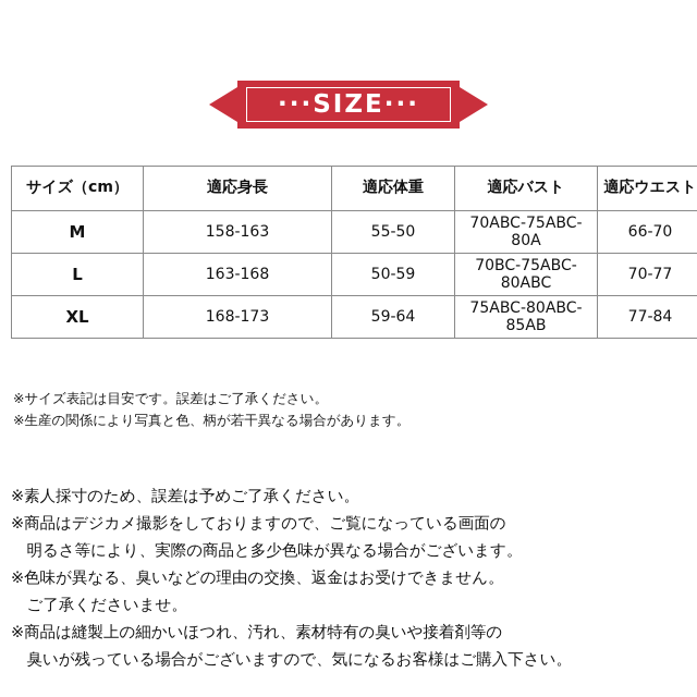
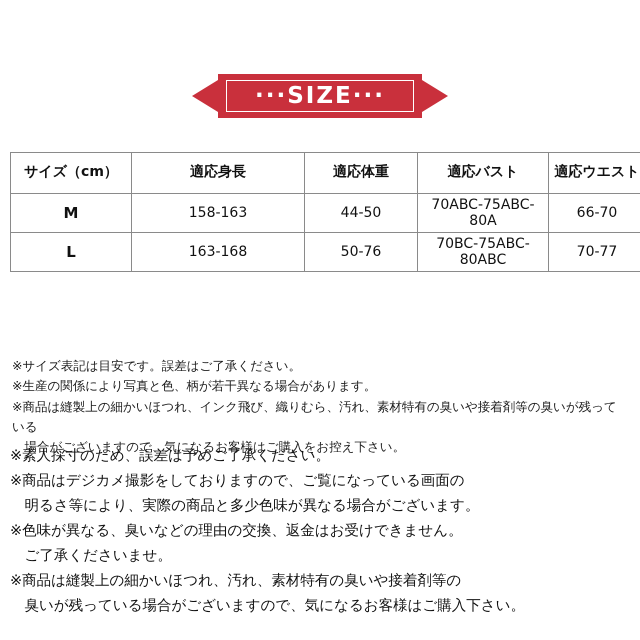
  ···SIZE···
  サイズ（cm）	適応身長	適応体重	適応バスト	適応ウエスト
- M	158-163	55-50	70ABC-75ABC-80A	66-70
+ M	158-163	44-50	70ABC-75ABC-80A	66-70
- L	163-168	50-59	70BC-75ABC-80ABC	70-77
+ L	163-168	50-76	70BC-75ABC-80ABC	70-77
- XL	168-173	59-64	75ABC-80ABC-85AB	77-84
  ※サイズ表記は目安です。誤差はご了承ください。
  ※生産の関係により写真と色、柄が若干異なる場合があります。
+ ※商品は縫製上の細かいほつれ、インク飛び、織りむら、汚れ、素材特有の臭いや接着剤等の臭いが残っている
+ 場合がございますので、気になるお客様はご購入をお控え下さい。
  ※素人採寸のため、誤差は予めご了承ください。
  ※商品はデジカメ撮影をしておりますので、ご覧になっている画面の
  明るさ等により、実際の商品と多少色味が異なる場合がございます。
  ※色味が異なる、臭いなどの理由の交換、返金はお受けできません。
  ご了承くださいませ。
  ※商品は縫製上の細かいほつれ、汚れ、素材特有の臭いや接着剤等の
  臭いが残っている場合がございますので、気になるお客様はご購入下さい。
